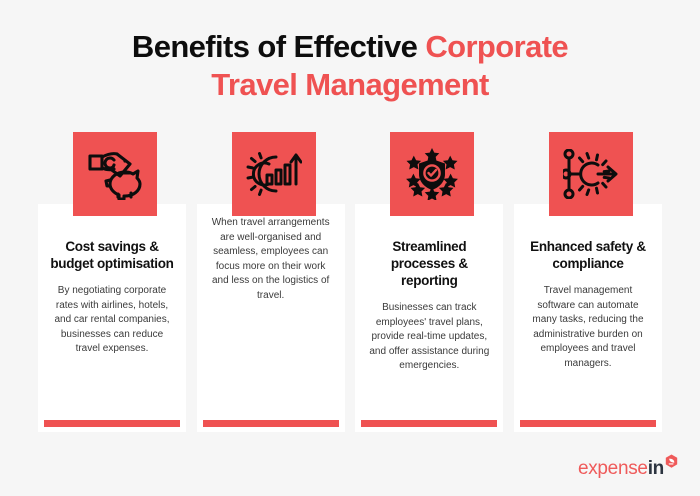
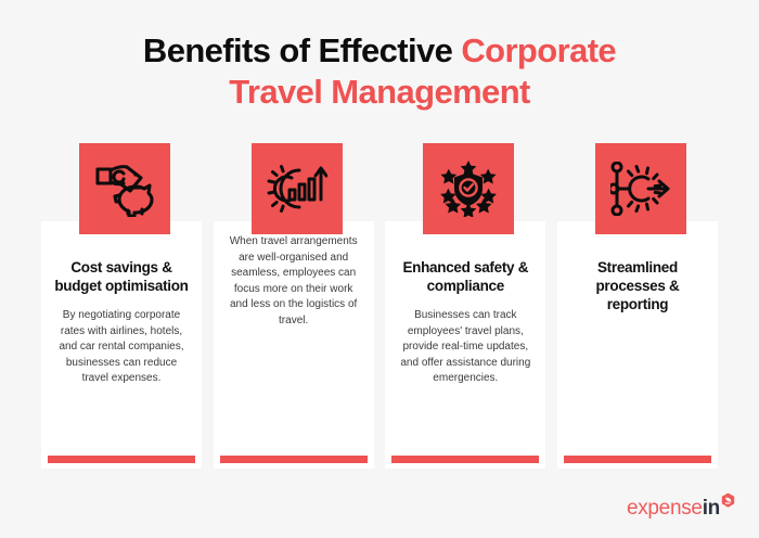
  Benefits of Effective Corporate
  Travel Management
  Cost savings & budget optimisation
  By negotiating corporate rates with airlines, hotels, and car rental companies, businesses can reduce travel expenses.
  When travel arrangements are well-organised and seamless, employees can focus more on their work and less on the logistics of travel.
- Streamlined processes & reporting
+ Enhanced safety & compliance
  Businesses can track employees' travel plans, provide real-time updates, and offer assistance during emergencies.
- Enhanced safety & compliance
+ Streamlined processes & reporting
- Travel management software can automate many tasks, reducing the administrative burden on employees and travel managers.
  expense
  in
